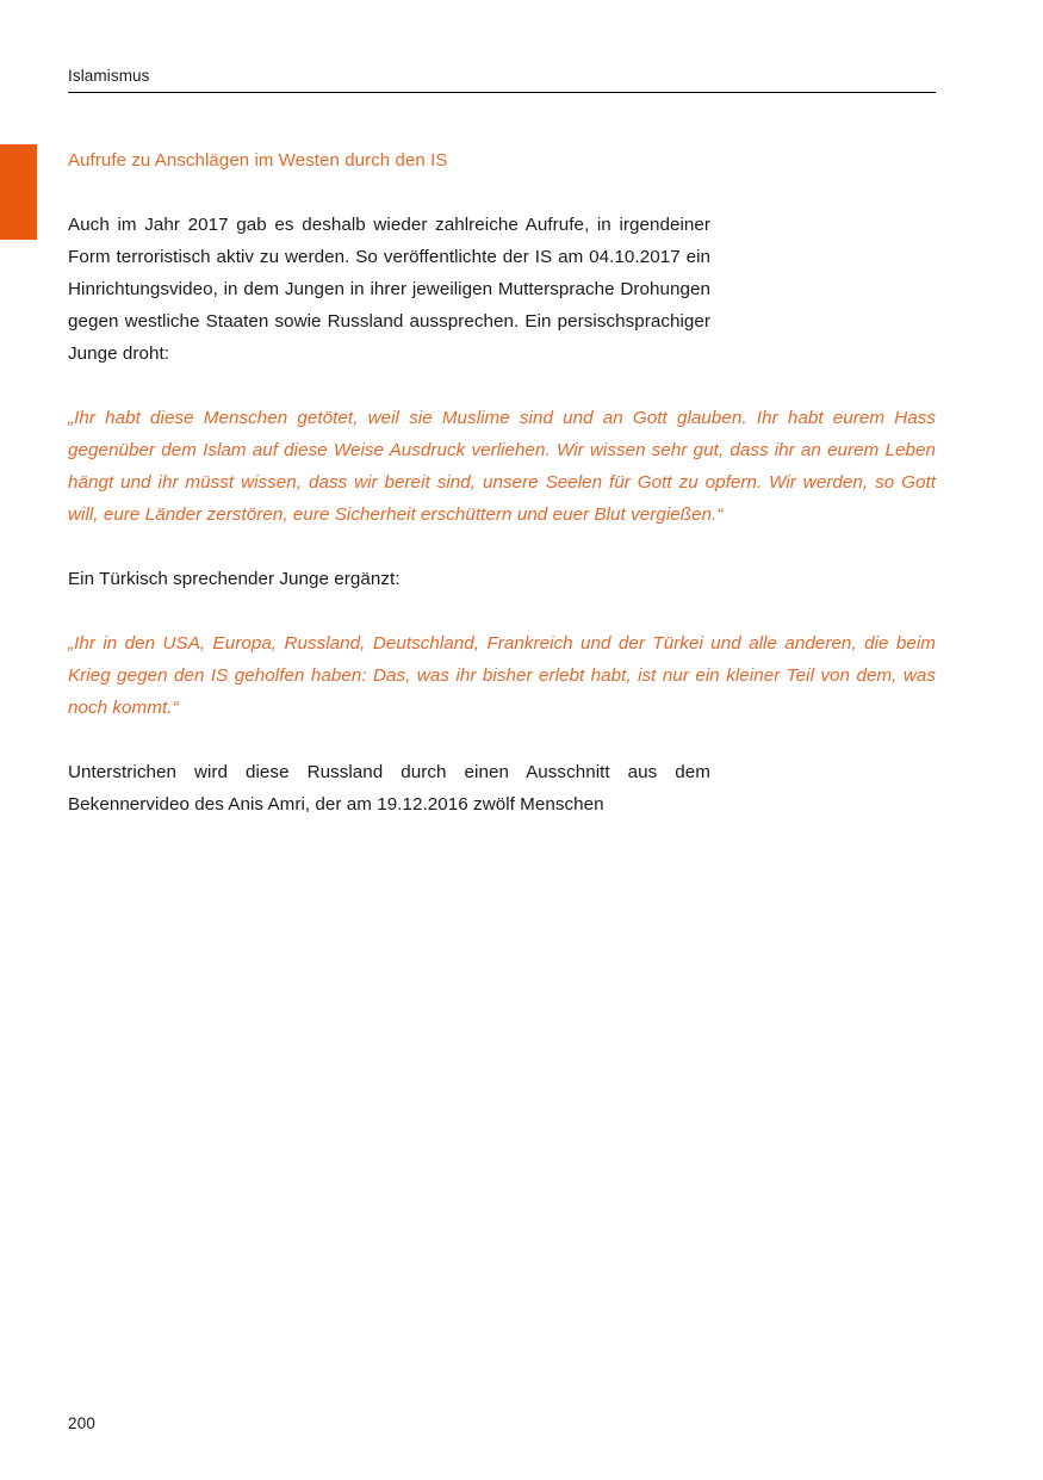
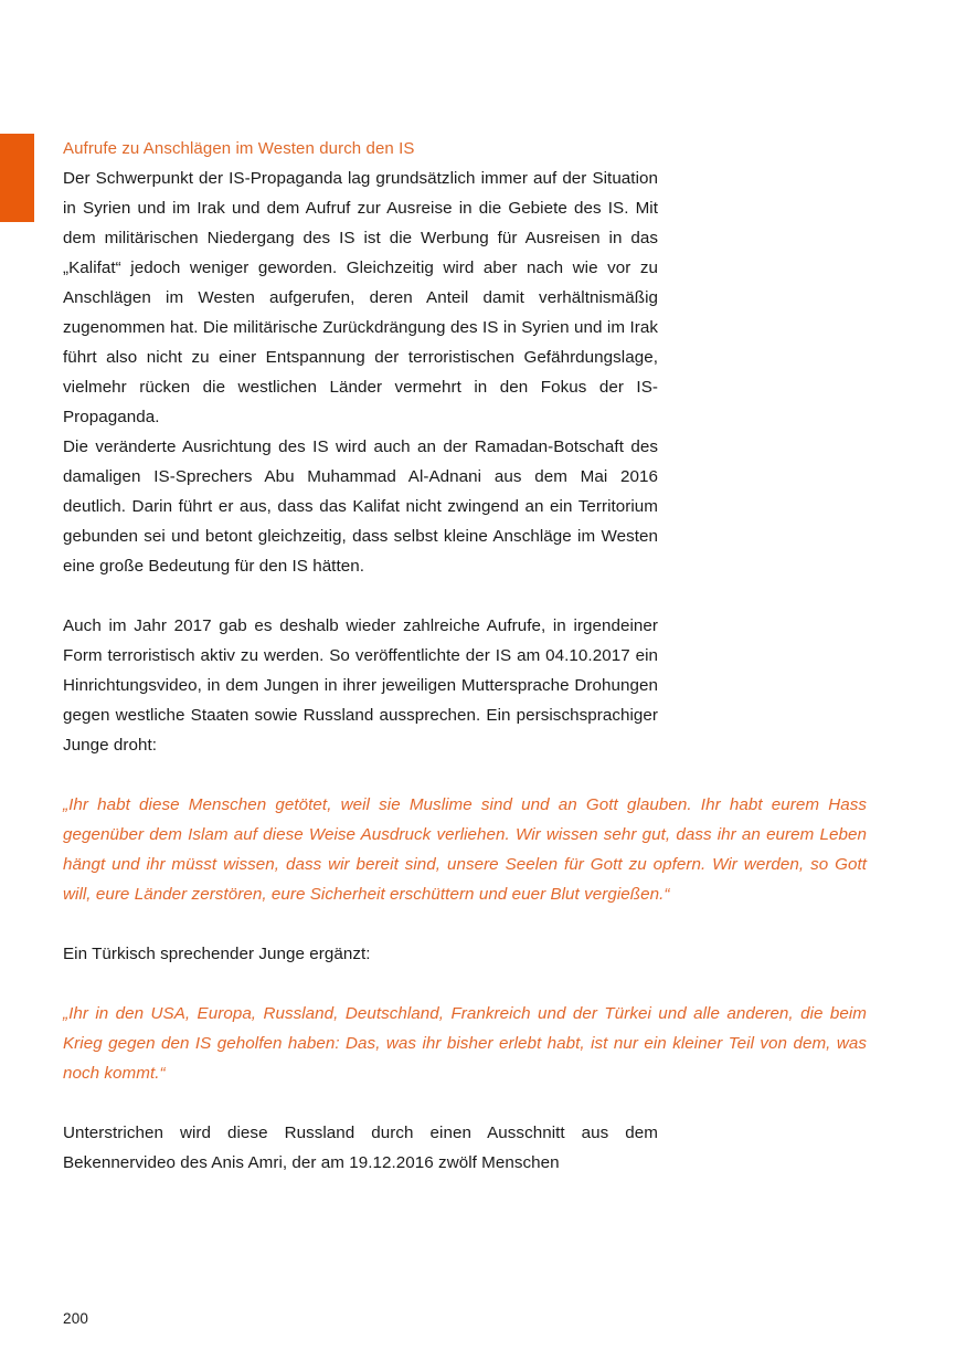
- Islamismus
  Aufrufe zu Anschlägen im Westen durch den IS
+ Der Schwerpunkt der IS-Propaganda lag grundsätzlich immer auf der Situation in Syrien und im Irak und dem Aufruf zur Ausreise in die Gebiete des IS. Mit dem militärischen Niedergang des IS ist die Werbung für Ausreisen in das „Kalifat“ jedoch weniger geworden. Gleichzeitig wird aber nach wie vor zu Anschlägen im Westen aufgerufen, deren Anteil damit verhältnismäßig zugenommen hat. Die militärische Zurückdrängung des IS in Syrien und im Irak führt also nicht zu einer Entspannung der terroristischen Gefährdungslage, vielmehr rücken die westlichen Länder vermehrt in den Fokus der IS-Propaganda.
+ Die veränderte Ausrichtung des IS wird auch an der Ramadan-Botschaft des damaligen IS-Sprechers Abu Muhammad Al-Adnani aus dem Mai 2016 deutlich. Darin führt er aus, dass das Kalifat nicht zwingend an ein Territorium gebunden sei und betont gleichzeitig, dass selbst kleine Anschläge im Westen eine große Bedeutung für den IS hätten.
  Auch im Jahr 2017 gab es deshalb wieder zahlreiche Aufrufe, in irgendeiner Form terroristisch aktiv zu werden. So veröffentlichte der IS am 04.10.2017 ein Hinrichtungsvideo, in dem Jungen in ihrer jeweiligen Muttersprache Drohungen gegen westliche Staaten sowie Russland aussprechen. Ein persischsprachiger Junge droht:
  „Ihr habt diese Menschen getötet, weil sie Muslime sind und an Gott glauben. Ihr habt eurem Hass gegenüber dem Islam auf diese Weise Ausdruck verliehen. Wir wissen sehr gut, dass ihr an eurem Leben hängt und ihr müsst wissen, dass wir bereit sind, unsere Seelen für Gott zu opfern. Wir werden, so Gott will, eure Länder zerstören, eure Sicherheit erschüttern und euer Blut vergießen.“
  Ein Türkisch sprechender Junge ergänzt:
  „Ihr in den USA, Europa, Russland, Deutschland, Frankreich und der Türkei und alle anderen, die beim Krieg gegen den IS geholfen haben: Das, was ihr bisher erlebt habt, ist nur ein kleiner Teil von dem, was noch kommt.“
  Unterstrichen wird diese Russland durch einen Ausschnitt aus dem Bekennervideo des Anis Amri, der am 19.12.2016 zwölf Menschen
  200
